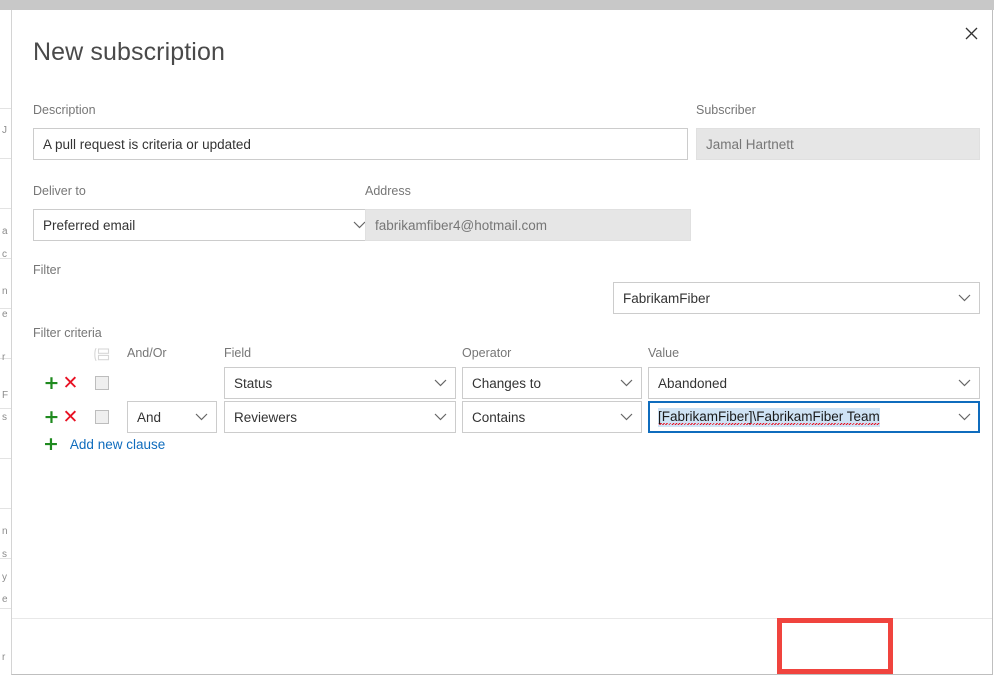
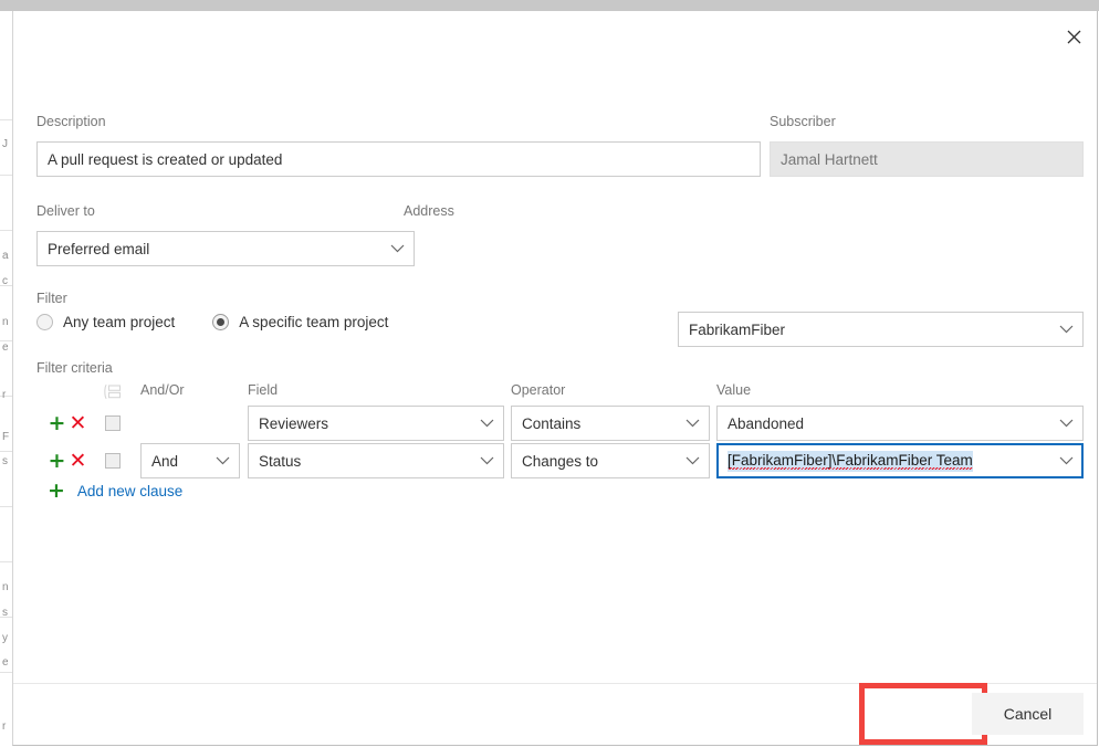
  J
  a
  c
  n
  e
  r
  F
  s
  n
  s
  y
  e
  r
- New subscription
  Description
- A pull request is criteria or updated
+ A pull request is created or updated
  Subscriber
  Jamal Hartnett
  Deliver to
  Preferred email
  Address
- fabrikamfiber4@hotmail.com
  Filter
+ Any team project
+ A specific team project
  FabrikamFiber
  Filter criteria
  And/Or
  Field
  Operator
  Value
  +
  ✕
- Status
+ Reviewers
- Changes to
+ Contains
  Abandoned
  +
  ✕
  And
- Reviewers
+ Status
- Contains
+ Changes to
  [FabrikamFiber]\FabrikamFiber Team
  +
  Add new clause
+ Cancel
